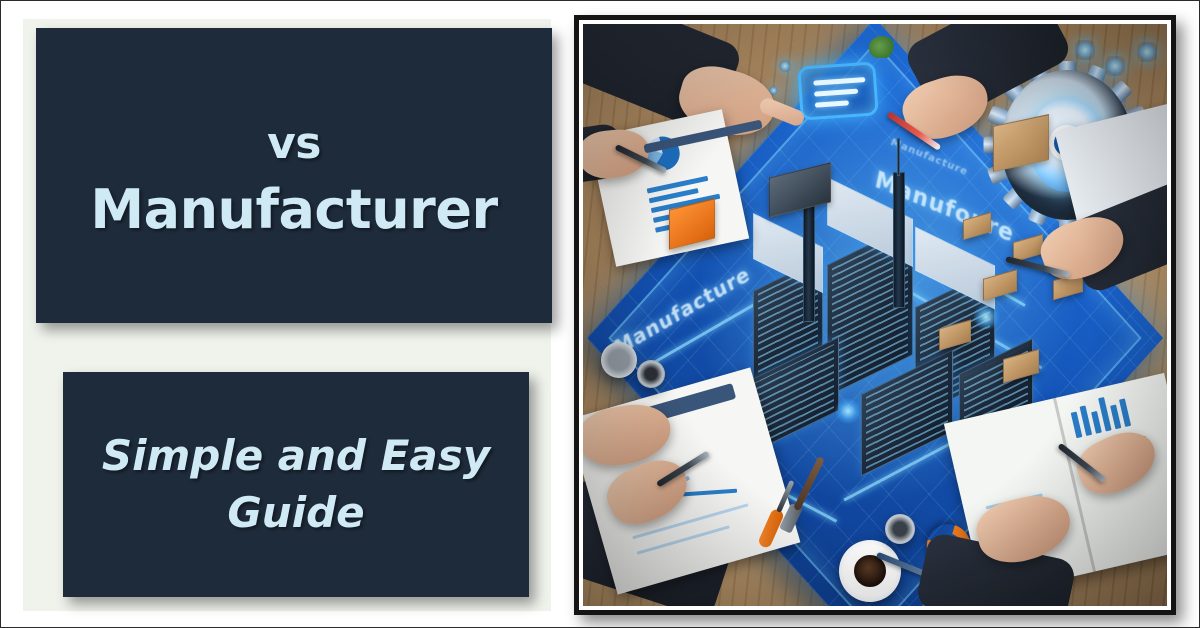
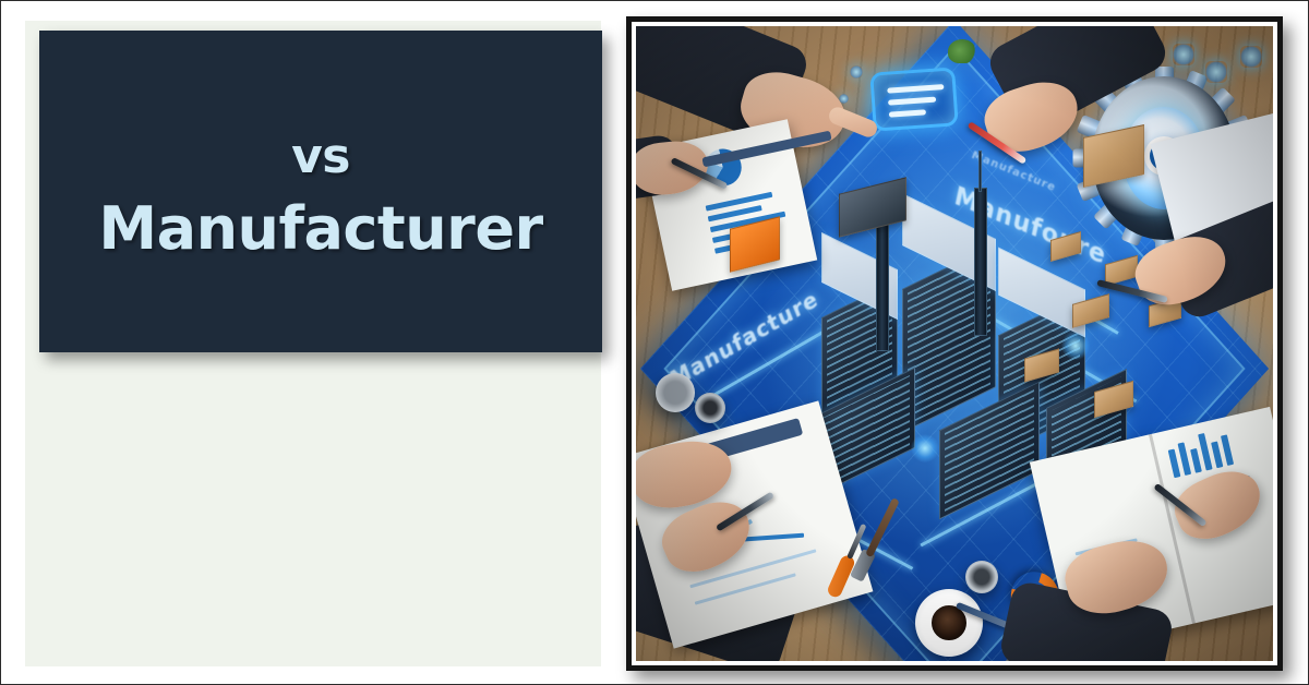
  vs
  Manufacturer
- Simple and Easy
- Guide
